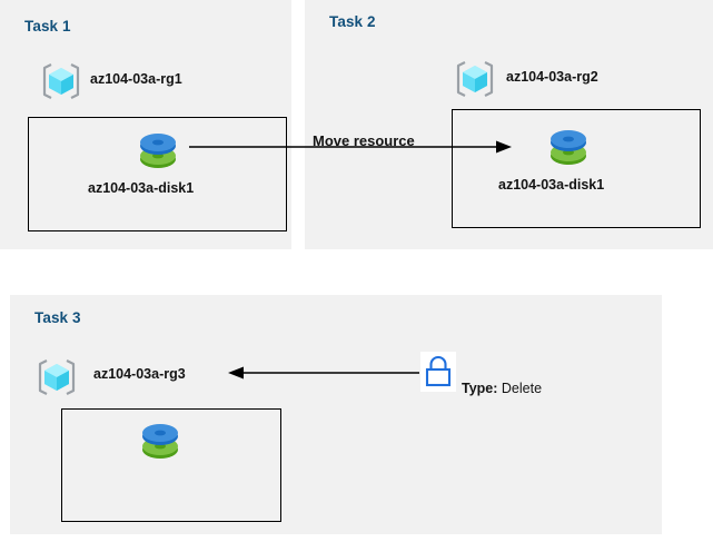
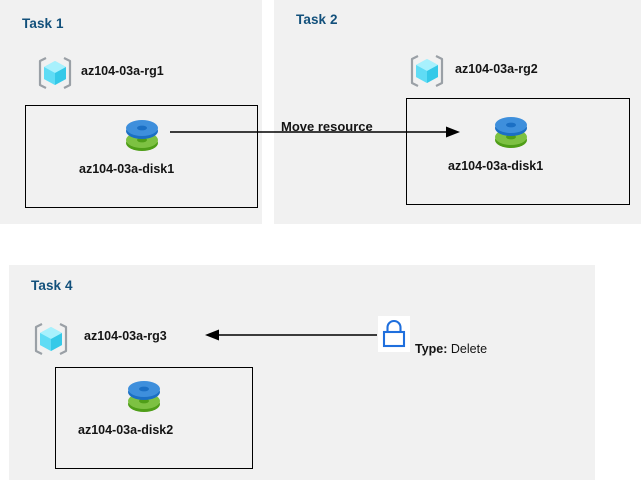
  Task 1
  az104-03a-rg1
  az104-03a-disk1
  Task 2
  az104-03a-rg2
  az104-03a-disk1
  Move resource
- Task 3
+ Task 4
  az104-03a-rg3
+ az104-03a-disk2
  Type: Delete
